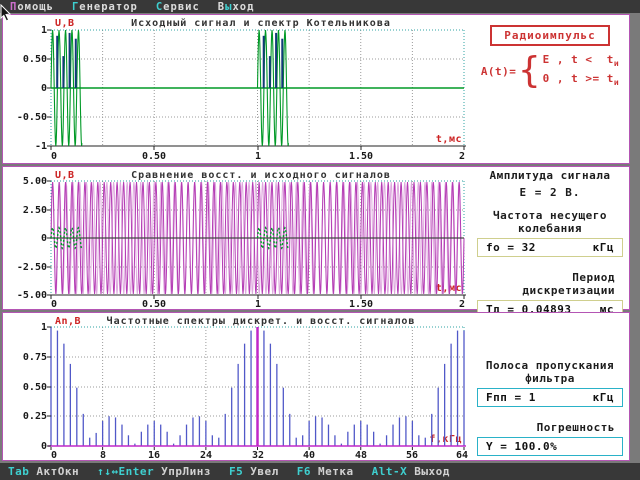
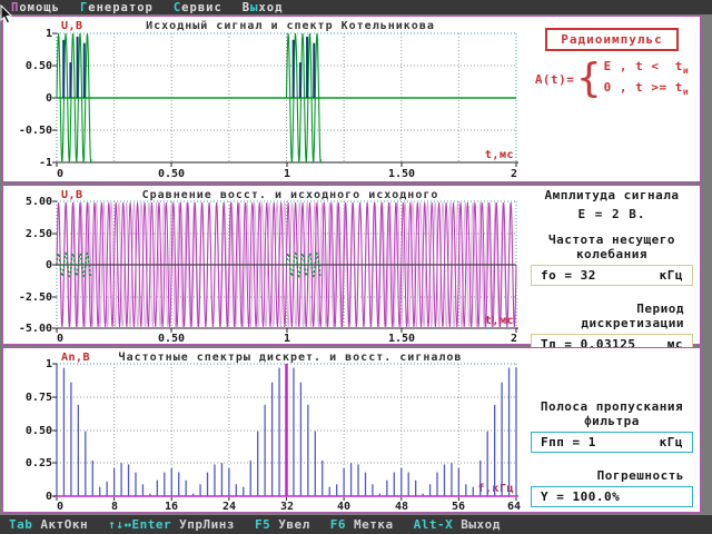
  Помощь
  Генератор
  Сервис
  Выход
  U,B
  Исходный сигнал и спектр Котельникова
  1
  0.50
  0
  -0.50
  -1
  0
  0.50
  1
  1.50
  2
  t,мс
  Радиоимпульс
  A(t)=
  {
  E , t < tи
  0 , t >= tи
  U,B
- Сравнение восст. и исходного сигналов
+ Сравнение восст. и исходного исходного
  5.00
  2.50
  0
  -2.50
  -5.00
  0
  0.50
  1
  1.50
  2
  t,мс
  Амплитуда сигнала
  E = 2 В.
  Частота несущего
  колебания
  fo = 32
  кГц
  Период
  дискретизации
- Tд = 0.04893
+ Tд = 0.03125
  мс
  An,B
  Частотные спектры дискрет. и восст. сигналов
  1
  0.75
  0.50
  0.25
  0
  0
  8
  16
  24
  32
  40
  48
  56
  64
  f,кГц
  Полоса пропускания
  фильтра
  Fпп = 1
  кГц
  Погрешность
  Y = 100.0%
  Tab АктОкн
  ↑↓↔Enter УпрЛинз
  F5 Увел
  F6 Метка
  Alt-X Выход
